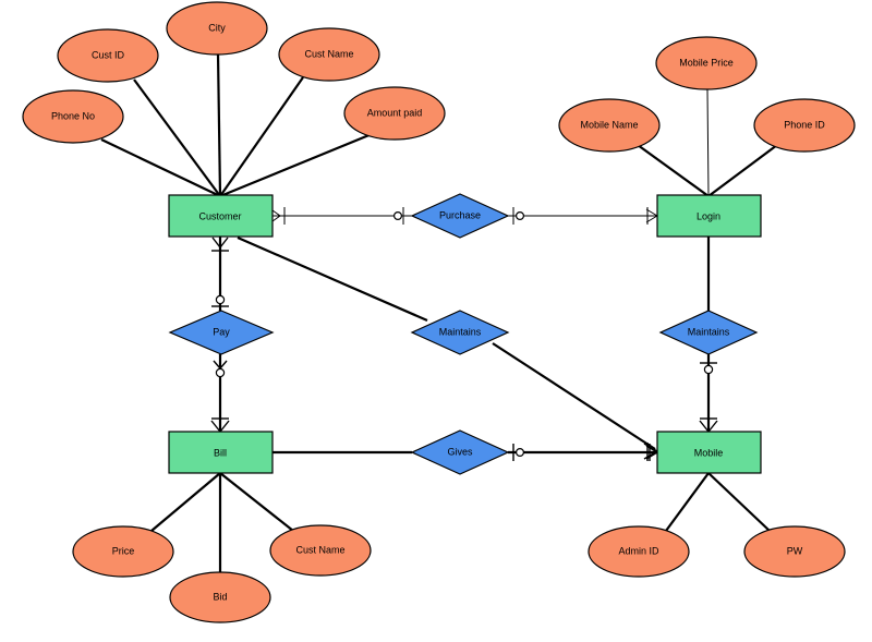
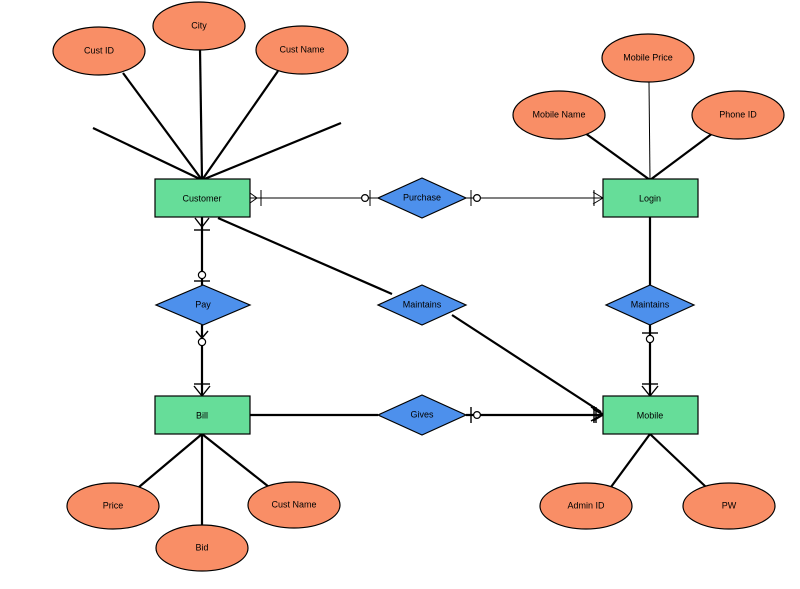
  Customer
  Login
  Bill
  Mobile
  Purchase
  Pay
  Maintains
  Maintains
  Gives
  Cust ID
  City
  Cust Name
- Phone No
- Amount paid
  Mobile Price
  Mobile Name
  Phone ID
  Price
  Bid
  Cust Name
  Admin ID
  PW
